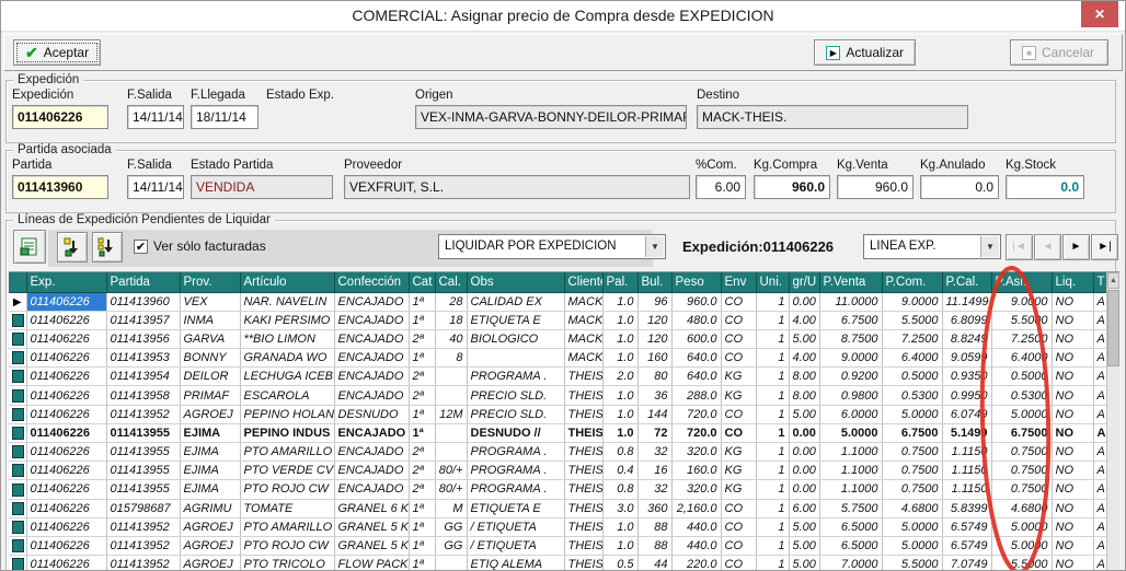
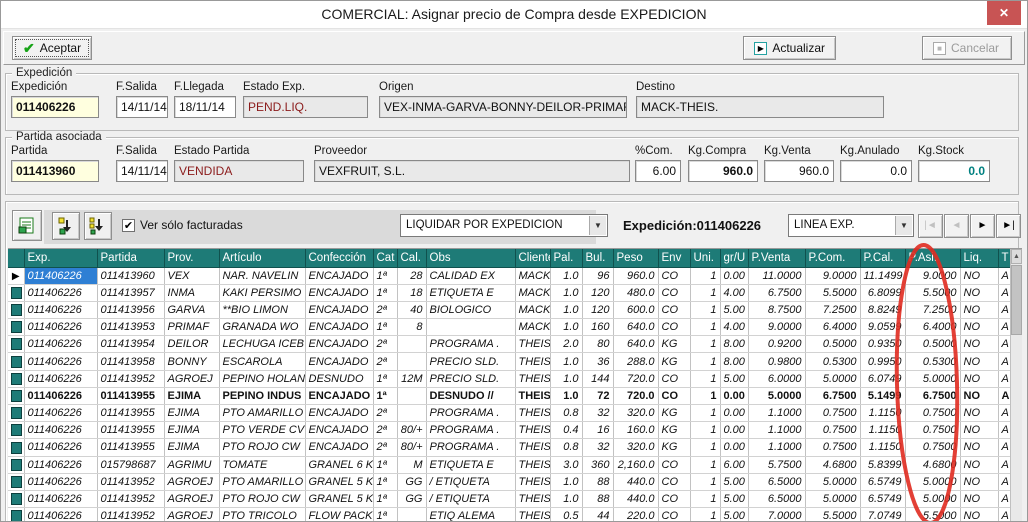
  COMERCIAL: Asignar precio de Compra desde EXPEDICION
  ✕
  ✔
  Aceptar
  ▶
  Actualizar
  ■
  Cancelar
  Expedición
  Expedición
  F.Salida
  F.Llegada
  Estado Exp.
  Origen
  Destino
  011406226
  14/11/14
  18/11/14
+ PEND.LIQ.
  VEX-INMA-GARVA-BONNY-DEILOR-PRIMAF
  MACK-THEIS.
  Partida asociada
  Partida
  F.Salida
  Estado Partida
  Proveedor
  %Com.
  Kg.Compra
  Kg.Venta
  Kg.Anulado
  Kg.Stock
  011413960
  14/11/14
  VENDIDA
  VEXFRUIT, S.L.
  6.00
  960.0
  960.0
  0.0
  0.0
- Líneas de Expedición Pendientes de Liquidar
  ✔
  Ver sólo facturadas
  LIQUIDAR POR EXPEDICION
  ▼
  Expedición:011406226
  LINEA EXP.
  ▼
  |◄
  ◄
  ►
  ►|
  	Exp.	Partida	Prov.	Artículo	Confección	Cat	Cal.	Obs	Client	Pal.	Bul.	Peso	Env	Uni.	gr/U	P.Venta	P.Com.	P.Cal.	.Asi	Liq.	T
  ▶	011406226	011413960	VEX	NAR. NAVELIN	ENCAJADO	1ª	28	CALIDAD EX	MACK	1.0	96	960.0	CO	1	0.00	11.0000	9.0000	11.1499	9.000	NO	A
  	011406226	011413957	INMA	KAKI PERSIMO	ENCAJADO	1ª	18	ETIQUETA E	MACK	1.0	120	480.0	CO	1	4.00	6.7500	5.5000	6.8099	5.500	NO	A
  	011406226	011413956	GARVA	**BIO LIMON	ENCAJADO	2ª	40	BIOLOGICO	MACK	1.0	120	600.0	CO	1	5.00	8.7500	7.2500	8.824	7.2500	NO	A
- 	011406226	011413953	BONNY	GRANADA WO	ENCAJADO	1ª	8		MACK	1.0	160	640.0	CO	1	4.00	9.0000	6.4000	9.059	6.400	NO	A
+ 	011406226	011413953	PRIMAF	GRANADA WO	ENCAJADO	1ª	8		MACK	1.0	160	640.0	CO	1	4.00	9.0000	6.4000	9.059	6.400	NO	A
  	011406226	011413954	DEILOR	LECHUGA ICEB	ENCAJADO	2ª		PROGRAMA .	THEIS	2.0	80	640.0	KG	1	8.00	0.9200	0.5000	0.935	0.500	NO	A
- 	011406226	011413958	PRIMAF	ESCAROLA	ENCAJADO	2ª		PRECIO SLD.	THEIS	1.0	36	288.0	KG	1	8.00	0.9800	0.5300	0.995	0.5300	NO	A
+ 	011406226	011413958	BONNY	ESCAROLA	ENCAJADO	2ª		PRECIO SLD.	THEIS	1.0	36	288.0	KG	1	8.00	0.9800	0.5300	0.995	0.5300	NO	A
  	011406226	011413952	AGROEJ	PEPINO HOLAN	DESNUDO	1ª	12M	PRECIO SLD.	THEIS	1.0	144	720.0	CO	1	5.00	6.0000	5.0000	6.074	5.0000	NO	A
  	011406226	011413955	EJIMA	PEPINO INDUS	ENCAJADO	1ª		DESNUDO //	THEIS	1.0	72	720.0	CO	1	0.00	5.0000	6.7500	5.149	6.7500	NO	A
  	011406226	011413955	EJIMA	PTO AMARILLO	ENCAJADO	2ª		PROGRAMA .	THEIS	0.8	32	320.0	KG	1	0.00	1.1000	0.7500	1.115	0.7500	NO	A
  	011406226	011413955	EJIMA	PTO VERDE CV	ENCAJADO	2ª	80/+	PROGRAMA .	THEIS	0.4	16	160.0	KG	1	0.00	1.1000	0.7500	1.115	0.7500	NO	A
  	011406226	011413955	EJIMA	PTO ROJO CW	ENCAJADO	2ª	80/+	PROGRAMA .	THEIS	0.8	32	320.0	KG	1	0.00	1.1000	0.7500	1.1150	0.750	NO	A
  	011406226	015798687	AGRIMU	TOMATE	GRANEL 6 K	1ª	M	ETIQUETA E	THEIS	3.0	360	2,160.0	CO	1	6.00	5.7500	4.6800	5.8399	4.680	NO	A
  	011406226	011413952	AGROEJ	PTO AMARILLO	GRANEL 5 K	1ª	GG	/ ETIQUETA	THEIS	1.0	88	440.0	CO	1	5.00	6.5000	5.0000	6.5749	5.0000	NO	A
  	011406226	011413952	AGROEJ	PTO ROJO CW	GRANEL 5 K	1ª	GG	/ ETIQUETA	THEIS	1.0	88	440.0	CO	1	5.00	6.5000	5.0000	6.5749	5.000	NO	A
  	011406226	011413952	AGROEJ	PTO TRICOLO	FLOW PACK	1ª		ETIQ ALEMA	THEIS	0.5	44	220.0	CO	1	5.00	7.0000	5.5000	7.0749	5.500	NO	A
